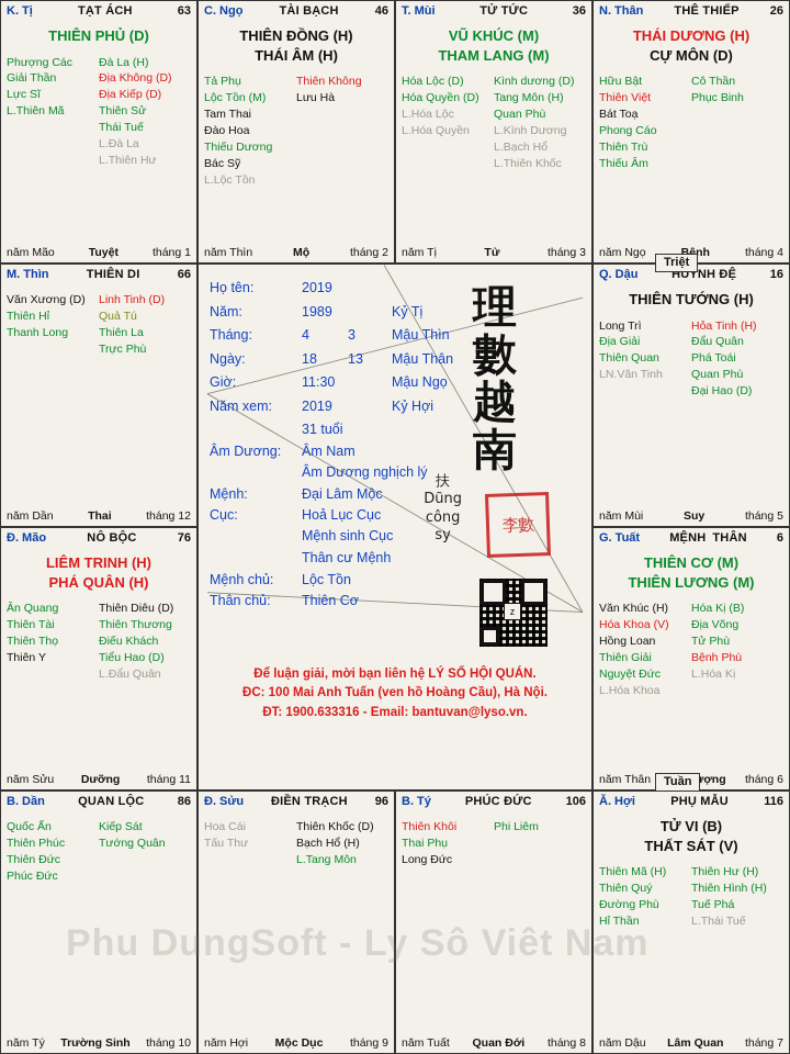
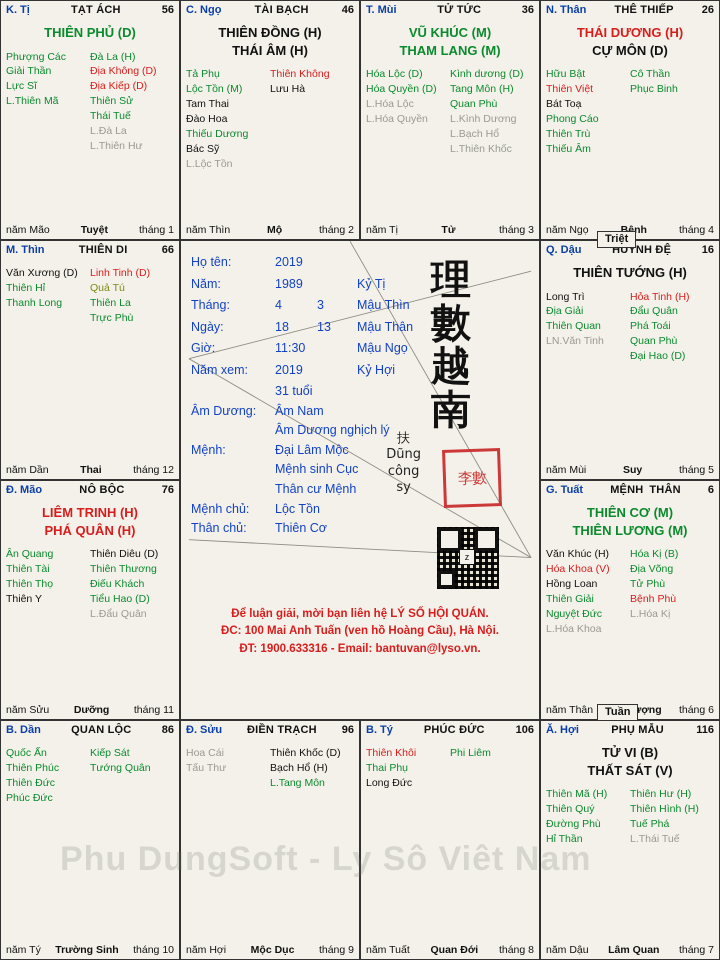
  K. Tị
  TẠT ÁCH
- 63
+ 56
  THIÊN PHỦ (D)
  Phượng Các
  Giải Thần
  Lực Sĩ
  L.Thiên Mã
  Đà La (H)
  Địa Không (D)
  Địa Kiếp (D)
  Thiên Sử
  Thái Tuế
  L.Đà La
  L.Thiên Hư
  năm Mão
  Tuyệt
  tháng 1
  C. Ngọ
  TÀI BẠCH
  46
  THIÊN ĐỒNG (H)
  THÁI ÂM (H)
  Tả Phụ
  Lộc Tồn (M)
  Tam Thai
  Đào Hoa
  Thiếu Dương
  Bác Sỹ
  L.Lộc Tồn
  Thiên Không
  Lưu Hà
  năm Thìn
  Mộ
  tháng 2
  T. Mùi
  TỬ TỨC
  36
  VŨ KHÚC (M)
  THAM LANG (M)
  Hóa Lộc (D)
  Hóa Quyền (D)
  L.Hóa Lộc
  L.Hóa Quyền
  Kình dương (D)
  Tang Môn (H)
  Quan Phù
  L.Kình Dương
  L.Bạch Hổ
  L.Thiên Khốc
  năm Tị
  Tử
  tháng 3
  N. Thân
  THÊ THIẾP
  26
  THÁI DƯƠNG (H)
  CỰ MÔN (D)
  Hữu Bật
  Thiên Việt
  Bát Toạ
  Phong Cáo
  Thiên Trù
  Thiếu Âm
  Cô Thần
  Phục Binh
  năm Ngọ
  Bệnh
  tháng 4
  M. Thìn
  THIÊN DI
  66
  Văn Xương (D)
  Thiên Hỉ
  Thanh Long
  Linh Tinh (D)
  Quả Tú
  Thiên La
  Trực Phù
  năm Dần
  Thai
  tháng 12
  Họ tên:
  2019
  Năm:
  1989
  Kỷ Tị
  Tháng:
  4
  3
  Mậu Thìn
  Ngày:
  18
  13
  Mậu Thân
  Giờ:
  11:30
  Mậu Ngọ
  Năm xem:
  2019
  Kỷ Hợi
  31 tuổi
  Âm Dương:
  Âm Nam
  Âm Dương nghịch lý
  Mệnh:
  Đại Lâm Mộc
- Cục:
- Hoả Lục Cục
  Mệnh sinh Cục
  Thân cư Mệnh
  Mệnh chủ:
  Lộc Tồn
  Thân chủ:
  Thiên Cơ
  理
  數
  越
  南
  扶
  Dũng
  công
  sy
  z
  Để luận giải, mời bạn liên hệ LÝ SỐ HỘI QUÁN.
  ĐC: 100 Mai Anh Tuấn (ven hồ Hoàng Cầu), Hà Nội.
  ĐT: 1900.633316 - Email: bantuvan@lyso.vn.
  Q. Dậu
  HUYNH ĐỆ
  16
  THIÊN TƯỚNG (H)
  Long Trì
  Địa Giải
  Thiên Quan
  LN.Văn Tinh
  Hỏa Tinh (H)
  Đẩu Quân
  Phá Toái
  Quan Phù
  Đại Hao (D)
  năm Mùi
  Suy
  tháng 5
  Đ. Mão
  NÔ BỘC
  76
  LIÊM TRINH (H)
  PHÁ QUÂN (H)
  Ân Quang
  Thiên Tài
  Thiên Thọ
  Thiên Y
  Thiên Diêu (D)
  Thiên Thương
  Điếu Khách
  Tiểu Hao (D)
  L.Đẩu Quân
  năm Sửu
  Dưỡng
  tháng 11
  G. Tuất
  MỆNH
  THÂN
  6
  THIÊN CƠ (M)
  THIÊN LƯƠNG (M)
  Văn Khúc (H)
  Hóa Khoa (V)
  Hồng Loan
  Thiên Giải
  Nguyệt Đức
  L.Hóa Khoa
  Hóa Kị (B)
  Địa Võng
  Tử Phù
  Bệnh Phù
  L.Hóa Kị
  năm Thân
  tháng 6
  B. Dần
  QUAN LỘC
  86
  Quốc Ấn
  Thiên Phúc
  Thiên Đức
  Phúc Đức
  Kiếp Sát
  Tướng Quân
  năm Tý
  Trường Sinh
  tháng 10
  Đ. Sửu
  ĐIỀN TRẠCH
  96
  Hoa Cái
  Tấu Thư
  Thiên Khốc (D)
  Bạch Hổ (H)
  L.Tang Môn
  năm Hợi
  Mộc Dục
  tháng 9
  B. Tý
  PHÚC ĐỨC
  106
  Thiên Khôi
  Thai Phụ
  Long Đức
  Phi Liêm
  năm Tuất
  Quan Đới
  tháng 8
  Ă. Hợi
  PHỤ MẪU
  116
  TỬ VI (B)
  THẤT SÁT (V)
  Thiên Mã (H)
  Thiên Quý
  Đường Phù
  Hỉ Thần
  Thiên Hư (H)
  Thiên Hình (H)
  Tuế Phá
  L.Thái Tuế
  năm Dậu
  Lâm Quan
  tháng 7
  Triệt
  Tuần
  Phu DungSoft - Ly Sô Viêt Nam
